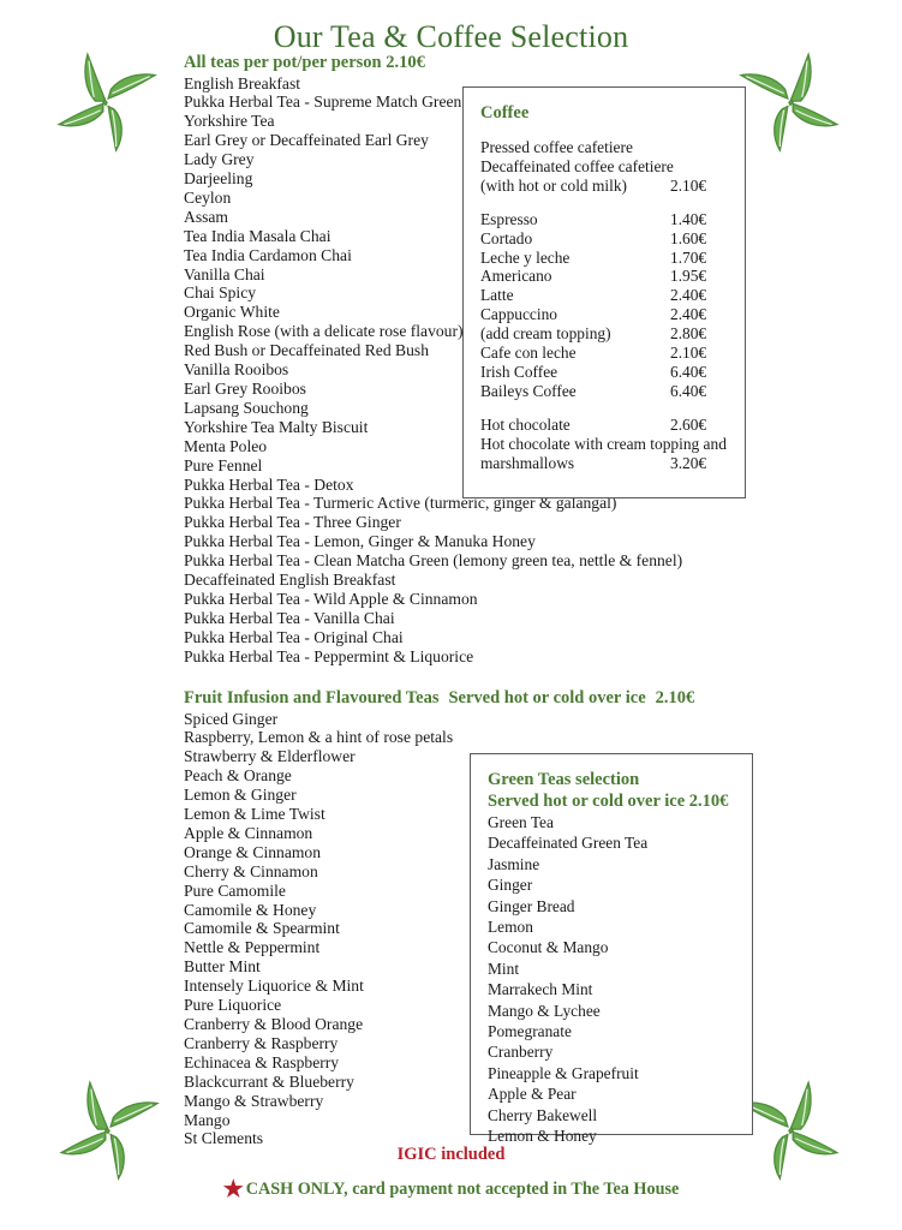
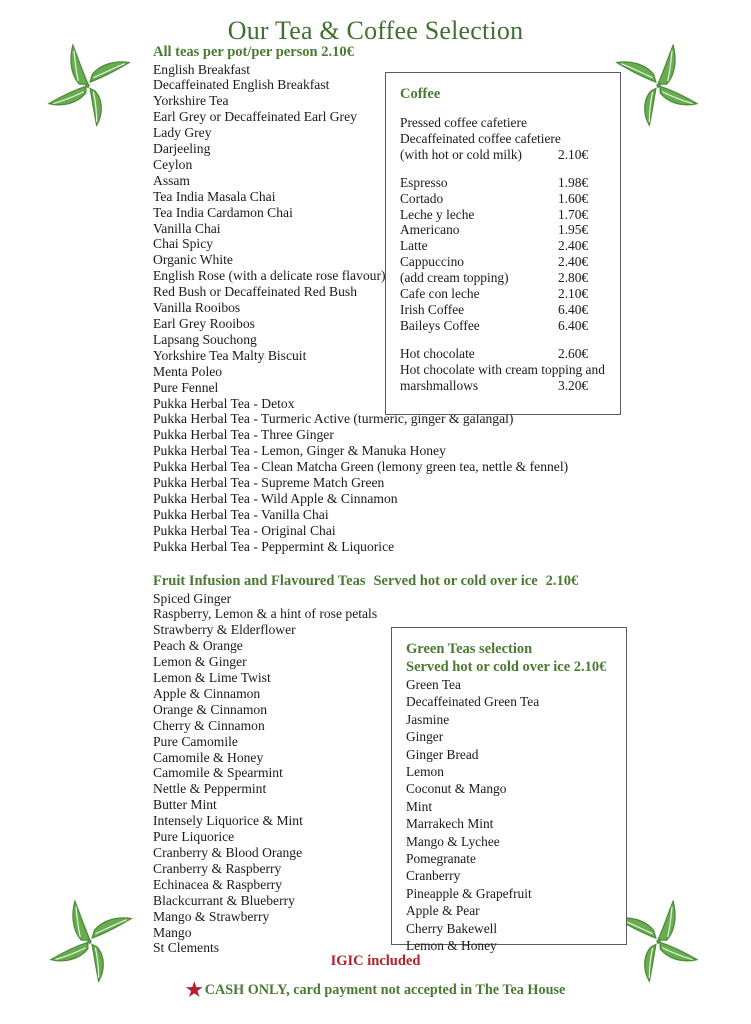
  Our Tea & Coffee Selection
  All teas per pot/per person 2.10€
  English Breakfast
- Pukka Herbal Tea - Supreme Match Green
+ Decaffeinated English Breakfast
  Yorkshire Tea
  Earl Grey or Decaffeinated Earl Grey
  Lady Grey
  Darjeeling
  Ceylon
  Assam
  Tea India Masala Chai
  Tea India Cardamon Chai
  Vanilla Chai
  Chai Spicy
  Organic White
  English Rose (with a delicate rose flavour)
  Red Bush or Decaffeinated Red Bush
  Vanilla Rooibos
  Earl Grey Rooibos
  Lapsang Souchong
  Yorkshire Tea Malty Biscuit
  Menta Poleo
  Pure Fennel
  Pukka Herbal Tea - Detox
  Pukka Herbal Tea - Turmeric Active (turmeric, ginger & galangal)
  Pukka Herbal Tea - Three Ginger
  Pukka Herbal Tea - Lemon, Ginger & Manuka Honey
  Pukka Herbal Tea - Clean Matcha Green (lemony green tea, nettle & fennel)
- Decaffeinated English Breakfast
+ Pukka Herbal Tea - Supreme Match Green
  Pukka Herbal Tea - Wild Apple & Cinnamon
  Pukka Herbal Tea - Vanilla Chai
  Pukka Herbal Tea - Original Chai
  Pukka Herbal Tea - Peppermint & Liquorice
  Coffee
  Pressed coffee cafetiere
  Decaffeinated coffee cafetiere
  (with hot or cold milk)
  2.10€
  Espresso
- 1.40€
+ 1.98€
  Cortado
  1.60€
  Leche y leche
  1.70€
  Americano
  1.95€
  Latte
  2.40€
  Cappuccino
  2.40€
  (add cream topping)
  2.80€
  Cafe con leche
  2.10€
  Irish Coffee
  6.40€
  Baileys Coffee
  6.40€
  Hot chocolate
  2.60€
  Hot chocolate with cream topping and
  marshmallows
  3.20€
  Fruit Infusion and Flavoured Teas Served hot or cold over ice 2.10€
  Spiced Ginger
  Raspberry, Lemon & a hint of rose petals
  Strawberry & Elderflower
  Peach & Orange
  Lemon & Ginger
  Lemon & Lime Twist
  Apple & Cinnamon
  Orange & Cinnamon
  Cherry & Cinnamon
  Pure Camomile
  Camomile & Honey
  Camomile & Spearmint
  Nettle & Peppermint
  Butter Mint
  Intensely Liquorice & Mint
  Pure Liquorice
  Cranberry & Blood Orange
  Cranberry & Raspberry
  Echinacea & Raspberry
  Blackcurrant & Blueberry
  Mango & Strawberry
  Mango
  St Clements
  Green Teas selection
  Served hot or cold over ice 2.10€
  Green Tea
  Decaffeinated Green Tea
  Jasmine
  Ginger
  Ginger Bread
  Lemon
  Coconut & Mango
  Mint
  Marrakech Mint
  Mango & Lychee
  Pomegranate
  Cranberry
  Pineapple & Grapefruit
  Apple & Pear
  Cherry Bakewell
  Lemon & Honey
  IGIC included
  ★ CASH ONLY, card payment not accepted in The Tea House
